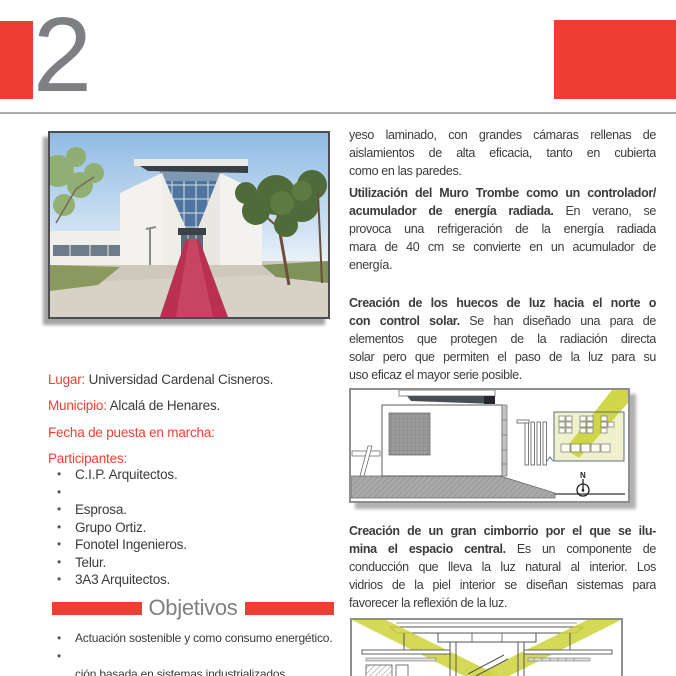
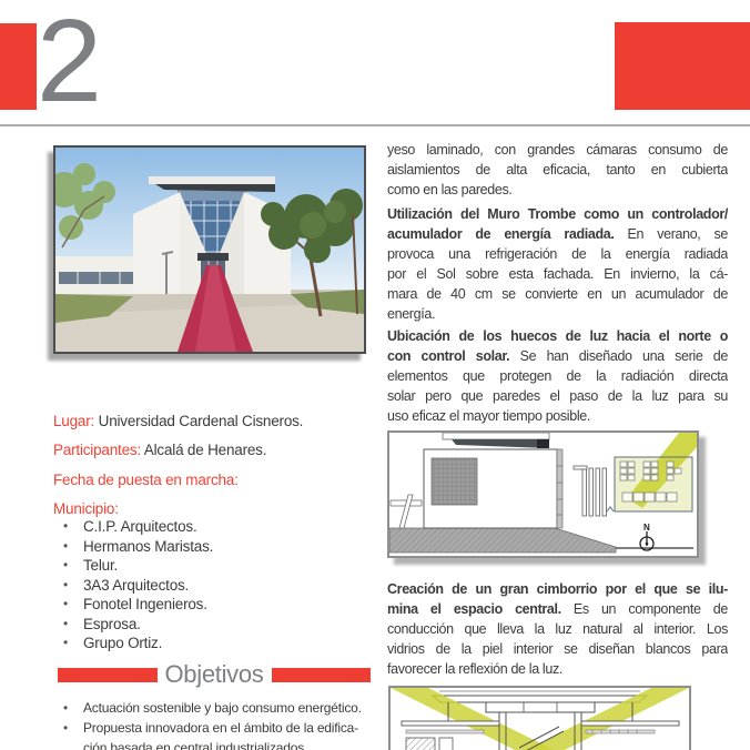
  2
  Lugar: Universidad Cardenal Cisneros.
- Municipio: Alcalá de Henares.
+ Participantes: Alcalá de Henares.
  Fecha de puesta en marcha:
- Participantes:
+ Municipio:
  •
  C.I.P. Arquitectos.
  •
+ Hermanos Maristas.
  •
- Esprosa.
+ Telur.
  •
- Grupo Ortiz.
+ 3A3 Arquitectos.
  •
  Fonotel Ingenieros.
  •
- Telur.
+ Esprosa.
  •
- 3A3 Arquitectos.
+ Grupo Ortiz.
  Objetivos
  •
- Actuación sostenible y como consumo energético.
+ Actuación sostenible y bajo consumo energético.
  •
+ Propuesta innovadora en el ámbito de la edifica-
- ción basada en sistemas industrializados.
+ ción basada en central industrializados.
- yeso laminado, con grandes cámaras rellenas de
+ yeso laminado, con grandes cámaras consumo de
  aislamientos de alta eficacia, tanto en cubierta
  como en las paredes.
  Utilización del Muro Trombe como un controlador/
  acumulador de energía radiada. En verano, se
  provoca una refrigeración de la energía radiada
+ por el Sol sobre esta fachada. En invierno, la cá-
  mara de 40 cm se convierte en un acumulador de
  energía.
- Creación de los huecos de luz hacia el norte o
+ Ubicación de los huecos de luz hacia el norte o
- con control solar. Se han diseñado una para de
+ con control solar. Se han diseñado una serie de
  elementos que protegen de la radiación directa
- solar pero que permiten el paso de la luz para su
+ solar pero que paredes el paso de la luz para su
- uso eficaz el mayor serie posible.
+ uso eficaz el mayor tiempo posible.
  N
  Creación de un gran cimborrio por el que se ilu-
  mina el espacio central. Es un componente de
  conducción que lleva la luz natural al interior. Los
- vidrios de la piel interior se diseñan sistemas para
+ vidrios de la piel interior se diseñan blancos para
  favorecer la reflexión de la luz.
